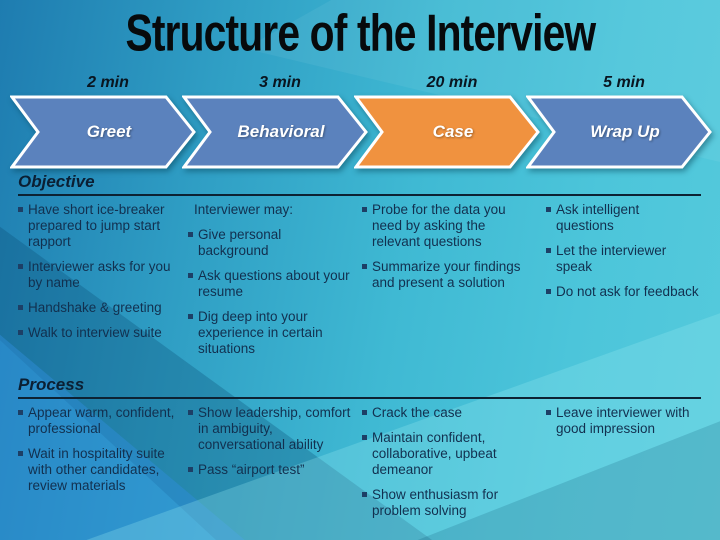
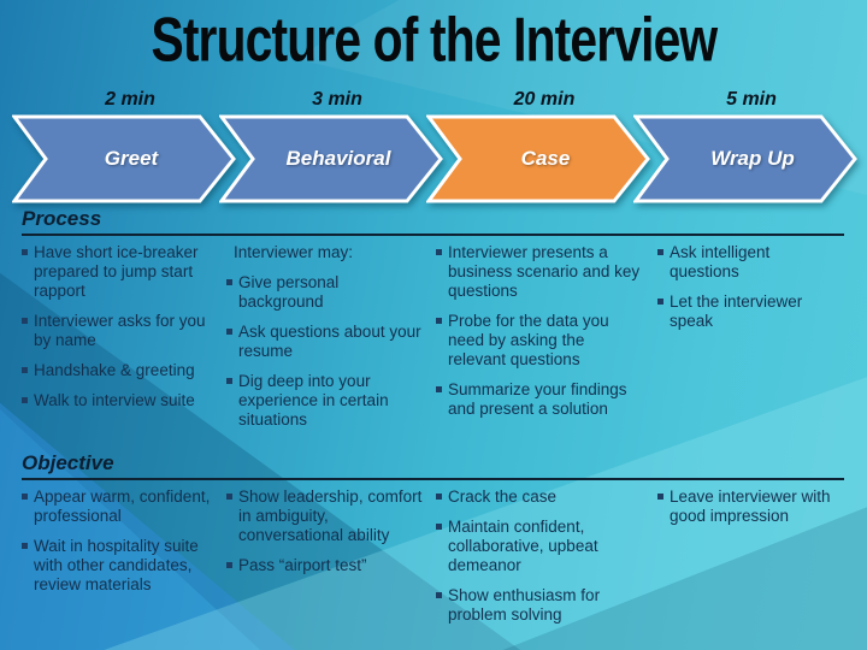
  Structure of the Interview
  2 min
  Greet
  3 min
  Behavioral
  20 min
  Case
  5 min
  Wrap Up
- Objective
+ Process
  Have short ice-breaker prepared to jump start rapport
  Interviewer asks for you by name
  Handshake & greeting
  Walk to interview suite
  Interviewer may:
  Give personal background
  Ask questions about your resume
  Dig deep into your experience in certain situations
+ Interviewer presents a business scenario and key questions
  Probe for the data you need by asking the relevant questions
  Summarize your findings and present a solution
  Ask intelligent questions
  Let the interviewer speak
- Do not ask for feedback
- Process
+ Objective
  Appear warm, confident, professional
  Wait in hospitality suite with other candidates, review materials
  Show leadership, comfort in ambiguity, conversational ability
  Pass “airport test”
  Crack the case
  Maintain confident, collaborative, upbeat demeanor
  Show enthusiasm for problem solving
  Leave interviewer with good impression
